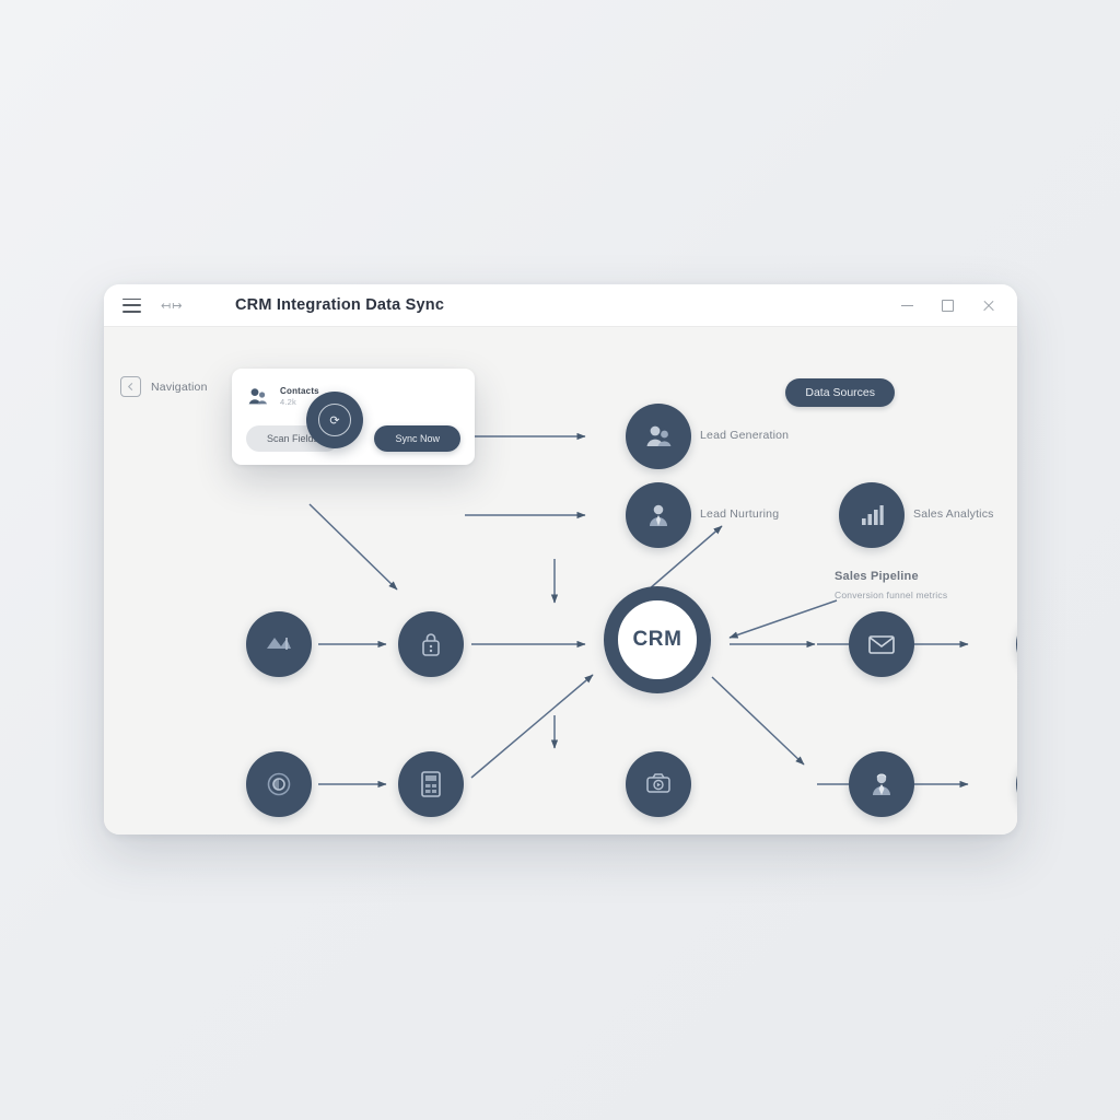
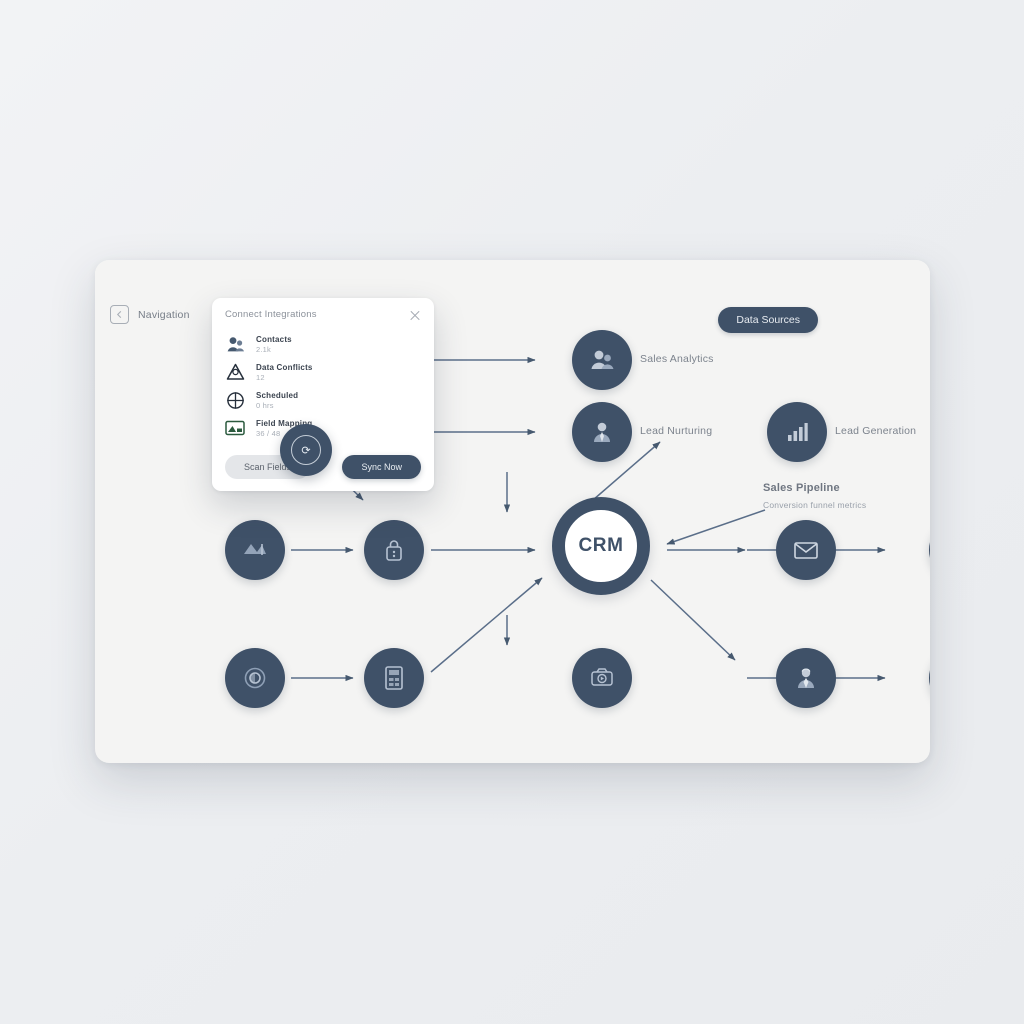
- ↤↦
- CRM Integration Data Sync
  Navigation
  Data Sources
- Lead Generation
+ Sales Analytics
  Lead Nurturing
- Sales Analytics
+ Lead Generation
  Sales Pipeline
  Conversion funnel metrics
  CRM
+ Connect Integrations
  Contacts
- 4.2k
+ 2.1k
+ Data Conflicts
+ 12
+ Scheduled
+ 0 hrs
+ Field Mapping
+ 36 / 48
  Scan Field
  Sync Now
  ⟳
